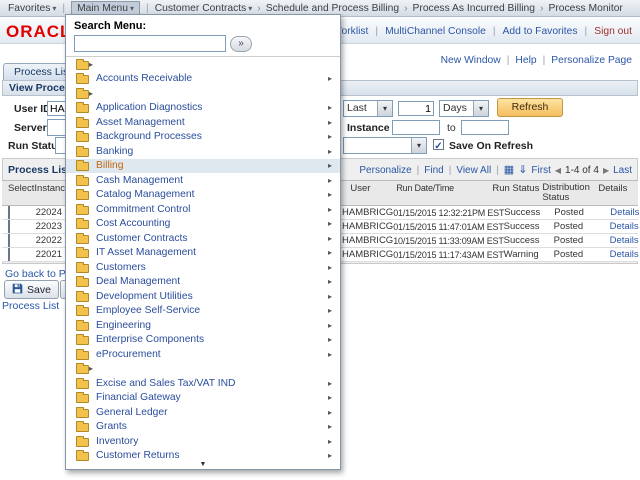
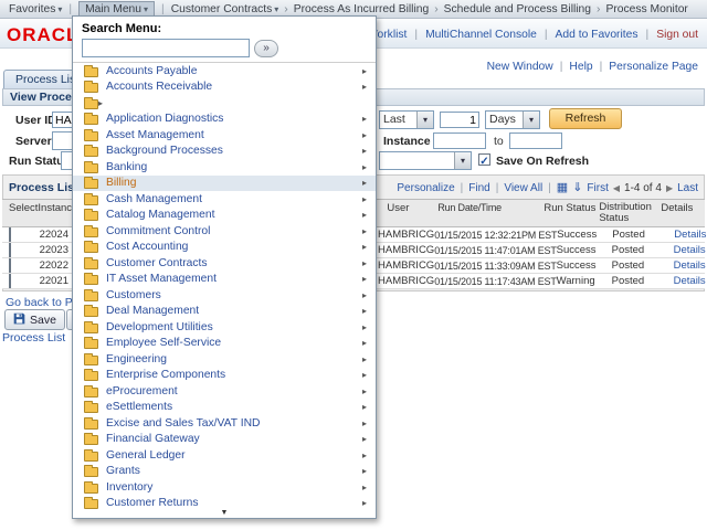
  Favorites ▾
  |
  Main Menu ▾
  |
  Customer Contracts ▾
  ›
- Schedule and Process Billing
+ Process As Incurred Billing
  ›
- Process As Incurred Billing
+ Schedule and Process Billing
  ›
  Process Monitor
  orklist
  |
  MultiChannel Console
  |
  Add to Favorites
  |
  Sign out
  New Window
  |
  Help
  |
  Personalize Page
  Process Li
  View Proce
  User I
  HA
  Last
  ▾
  1
  Days
  ▾
  Refresh
  Server
  Instance
  to
  Run Stat
  ▾
  ✓
  Save On Refresh
  Process Li
  Personalize
  |
  Find
  |
  View All
  |
  ▦
  ⇓
  First
  ◀
  1-4 of 4
  ▶
  Last
  Select
  Instanc
  User
  Run Date/Time
  Run Status
  Distribution Status
  Details
  22024
  HAMBRICG
  01/15/2015 12:32:21PM EST
  Success
  Posted
  Details
  22023
  HAMBRICG
  01/15/2015 11:47:01AM EST
  Success
  Posted
  Details
  22022
  HAMBRICG
- 10/15/2015 11:33:09AM EST
+ 01/15/2015 11:33:09AM EST
  Success
  Posted
  Details
  22021
  HAMBRICG
  01/15/2015 11:17:43AM EST
  Warning
  Posted
  Details
  Save
  Process List
  Search Menu:
  »
+ Accounts Payable
  ▸
  Accounts Receivable
  ▸
  ▸
  Application Diagnostics
  ▸
  Asset Management
  ▸
  Background Processes
  ▸
  Banking
  ▸
  Billing
  ▸
  Cash Management
  ▸
  Catalog Management
  ▸
  Commitment Control
  ▸
  Cost Accounting
  ▸
  Customer Contracts
  ▸
  IT Asset Management
  ▸
  Customers
  ▸
  Deal Management
  ▸
  Development Utilities
  ▸
  Employee Self-Service
  ▸
  Engineering
  ▸
  Enterprise Components
  ▸
  eProcurement
  ▸
+ eSettlements
  ▸
  Excise and Sales Tax/VAT IND
  ▸
  Financial Gateway
  ▸
  General Ledger
  ▸
  Grants
  ▸
  Inventory
  ▸
  Customer Returns
  ▸
